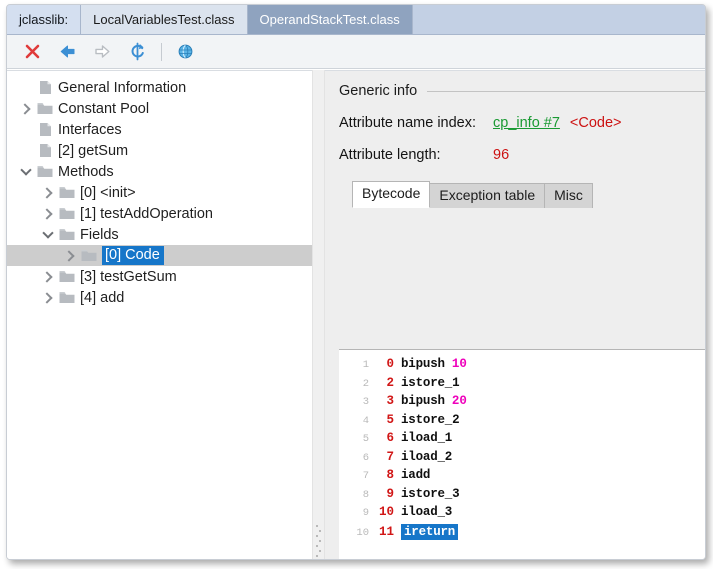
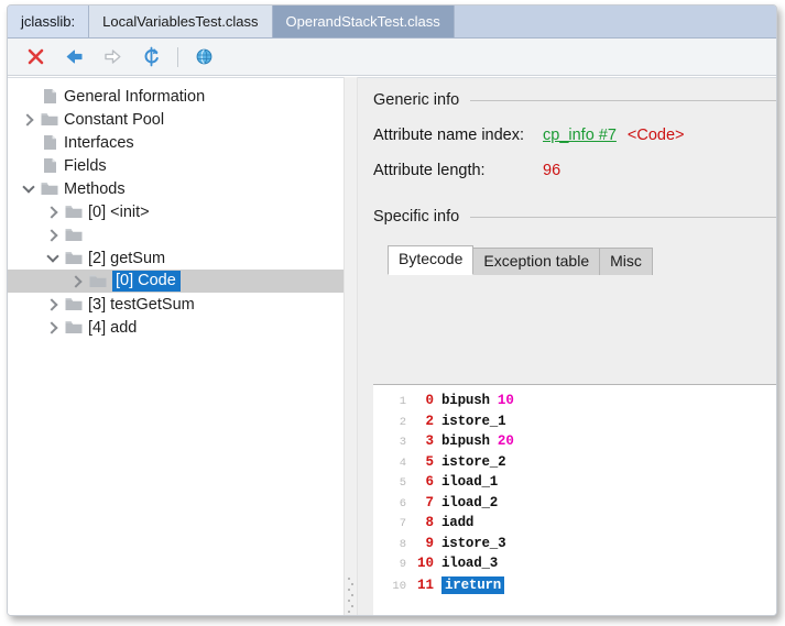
  jclasslib:
  LocalVariablesTest.class
  OperandStackTest.class
  General Information
  Constant Pool
  Interfaces
- [2] getSum
+ Fields
  Methods
  [0] <init>
- [1] testAddOperation
- Fields
+ [2] getSum
  [0] Code
  [3] testGetSum
  [4] add
  Generic info
  Attribute name index:
  cp_info #7
  <Code>
  Attribute length:
  96
+ Specific info
  Bytecode
  Exception table
  Misc
  1
  0
  bipush
  10
  2
  2
  istore_1
  3
  3
  bipush
  20
  4
  5
  istore_2
  5
  6
  iload_1
  6
  7
  iload_2
  7
  8
  iadd
  8
  9
  istore_3
  9
  10
  iload_3
  10
  11
  ireturn
